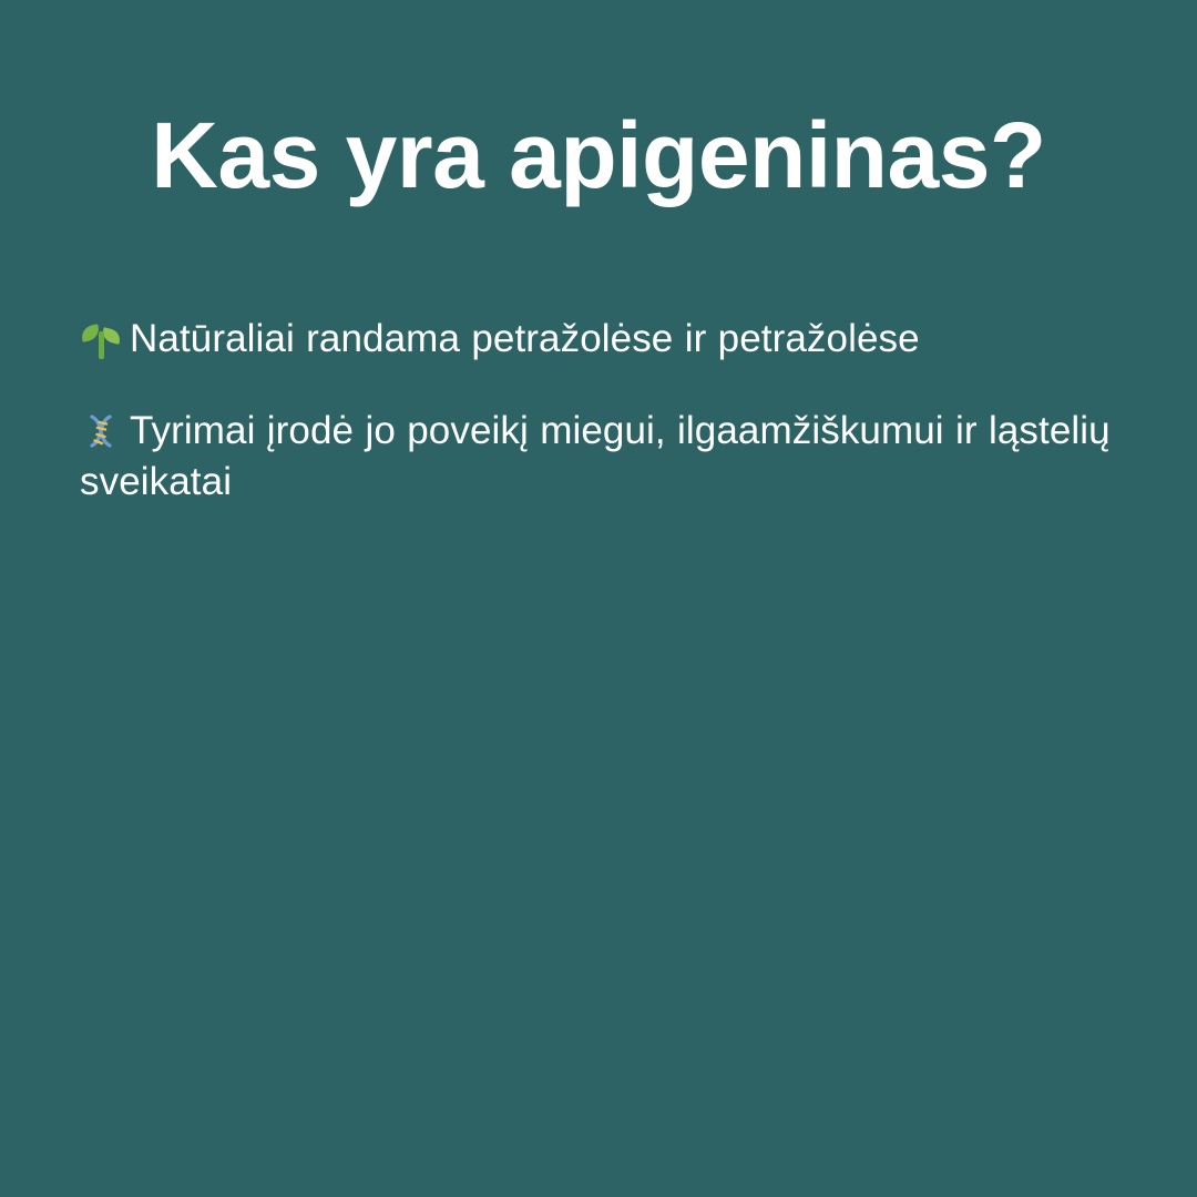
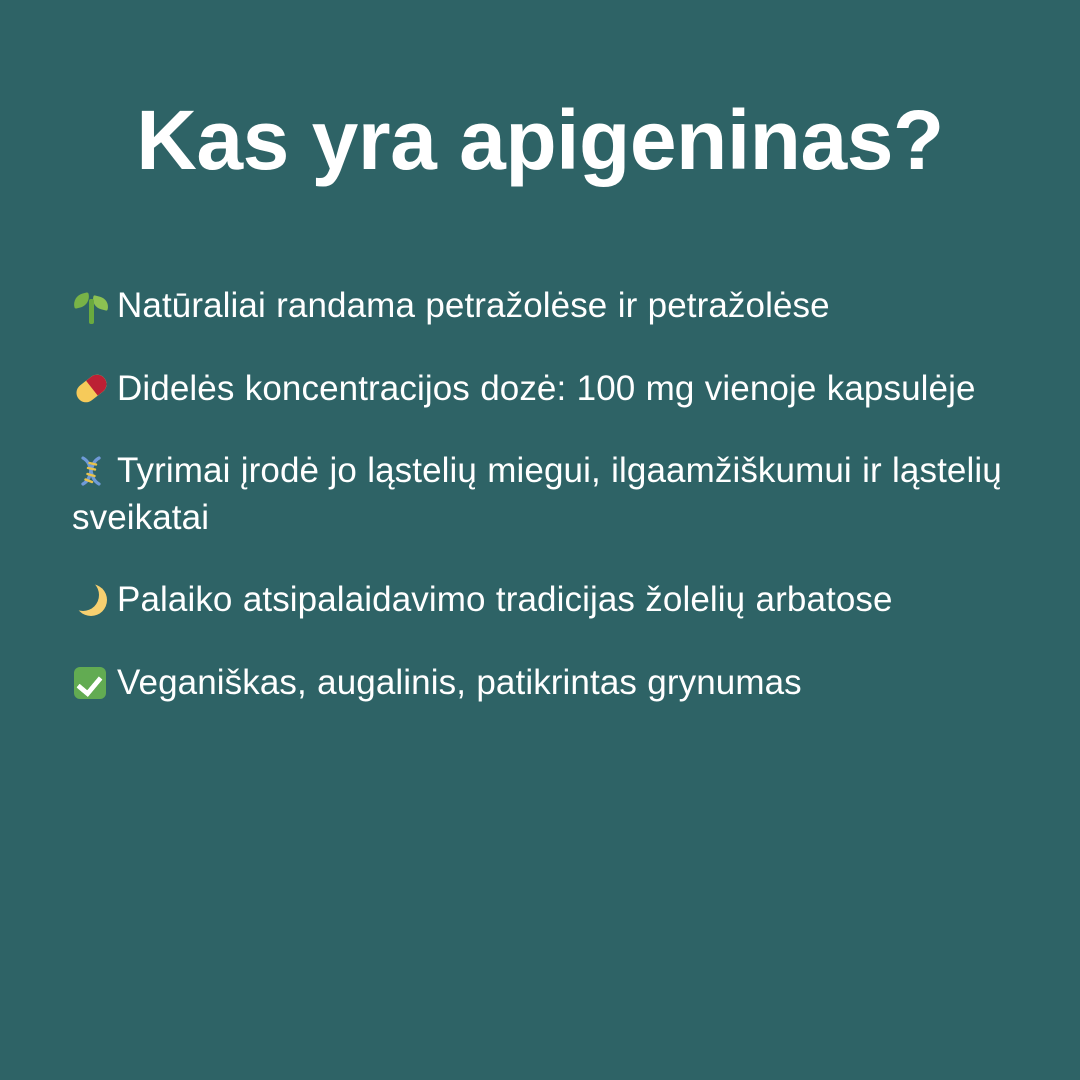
  Kas yra apigeninas?
  Natūraliai randama petražolėse ir petražolėse
+ Didelės koncentracijos dozė: 100 mg vienoje kapsulėje
- Tyrimai įrodė jo poveikį miegui, ilgaamžiškumui ir ląstelių sveikatai
+ Tyrimai įrodė jo ląstelių miegui, ilgaamžiškumui ir ląstelių sveikatai
+ Palaiko atsipalaidavimo tradicijas žolelių arbatose
+ Veganiškas, augalinis, patikrintas grynumas
